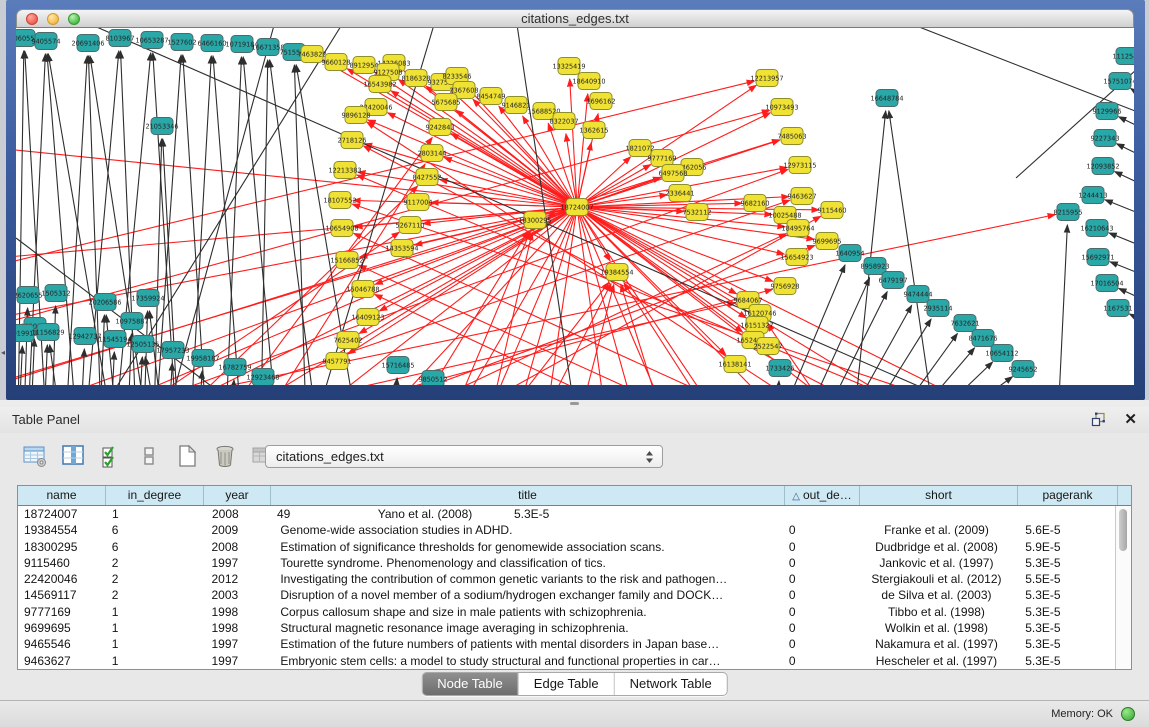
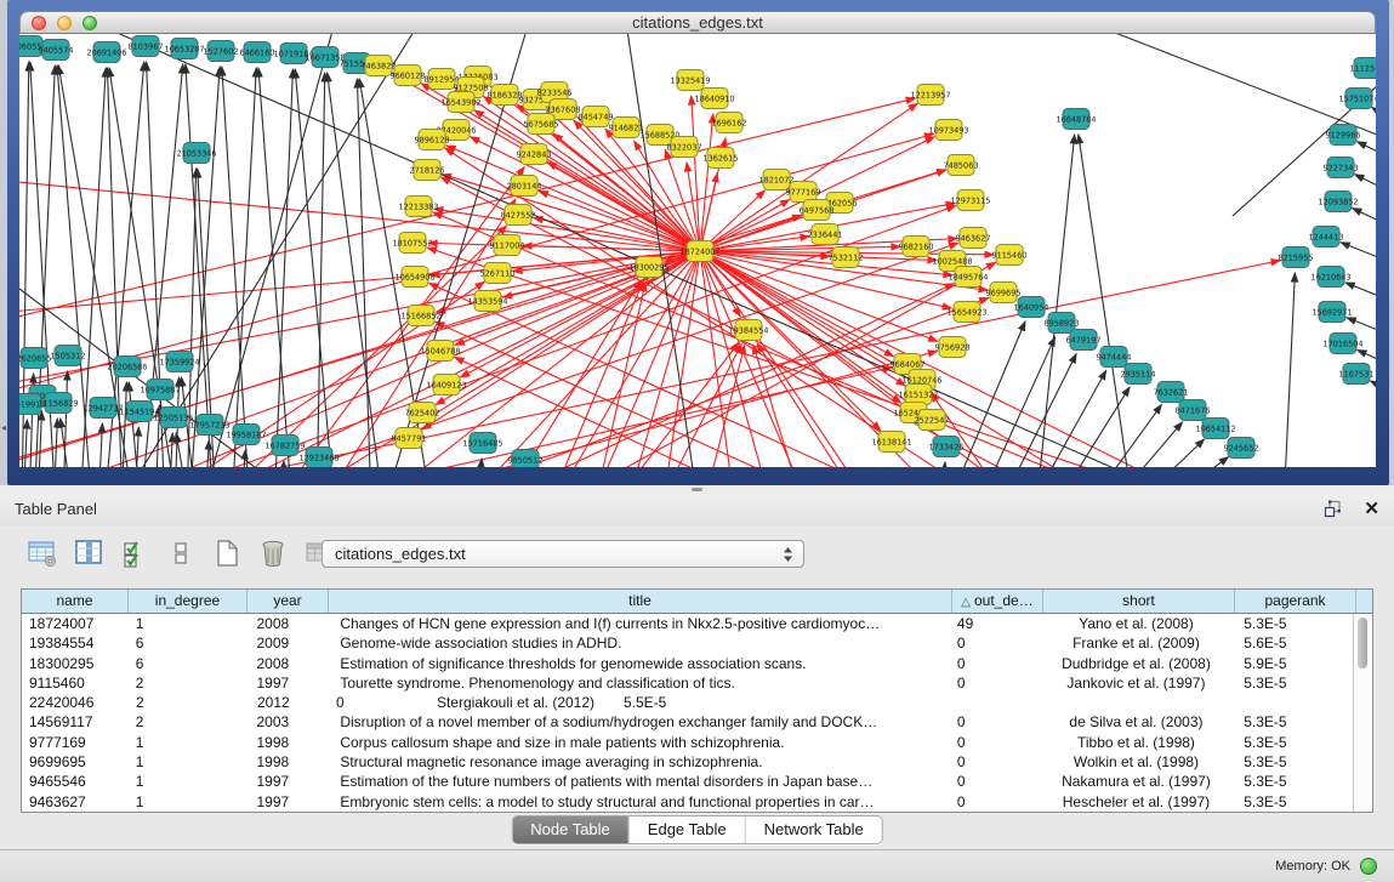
  ◂
  citations_edges.txt
  06055
  9405574
  20691406
  8103967
  10653287
  1527602
  6466160
  10719184
  16671358
  75155
  21053346
  16648784
  7463822
  9660128
  8912954
  9127508
  16543982
  8186328
  8233546
  2367608
  5675685
  8454749
  9146821
  15688520
  8322037
  13325419
  18640910
  1696162
  1362615
  420046
  9896128
  2718126
  12213383
  9242843
  2803144
  8427552
  9117004
  5267110
  14353594
  18107552
  10654908
  15166852
  15046788
  16409123
  7625402
  9457791
  18724007
  18300295
  19384554
  1821072
  9777169
  62056
  6497568
  2336441
  7532112
  12213957
  10973493
  7485063
  12973115
  9463627
  9115460
  9682160
  10025488
  18495764
  9699695
  15654923
  9756928
  9684067
  16120746
  16151327
  2522547
  16138141
  2620655
  1505312
  20206586
  17359924
  10975887
  19913
  11156829
  12942737
  11545194
  12505135
  17957233
  19958187
  16782759
  12923468
  15716485
  9850512
  1733426
  1640954
  8958923
  6479197
  9474444
  2935114
  7632621
  8471676
  10654112
  9245652
  8215955
  11125
  1575107
  9129966
  9227343
  12093852
  1244413
  16210643
  15692971
  17016504
  1167531
  Table Panel
  ✕
  citations_edges.txt
  name
  in_degree
  year
  title
  △ out_de…
  short
  pagerank
  18724007
  1
  2008
+ Changes of HCN gene expression and I(f) currents in Nkx2.5-positive cardiomyoc…
  49
  Yano et al. (2008)
  5.3E-5
  19384554
  6
  2009
  Genome-wide association studies in ADHD.
  0
  Franke et al. (2009)
  5.6E-5
  18300295
  6
  2008
  Estimation of significance thresholds for genomewide association scans.
  0
  Dudbridge et al. (2008)
  5.9E-5
  9115460
  2
  1997
  Tourette syndrome. Phenomenology and classification of tics.
  0
  Jankovic et al. (1997)
  5.3E-5
  22420046
  2
  2012
- Investigating the contribution of common genetic variants to the risk and pathogen…
  0
  Stergiakouli et al. (2012)
  5.5E-5
  14569117
  2
  2003
  Disruption of a novel member of a sodium/hydrogen exchanger family and DOCK…
  0
  de Silva et al. (2003)
  5.3E-5
  9777169
  1
  1998
  Corpus callosum shape and size in male patients with schizophrenia.
  0
  Tibbo et al. (1998)
  5.3E-5
  9699695
  1
  1998
  Structural magnetic resonance image averaging in schizophrenia.
  0
  Wolkin et al. (1998)
  5.3E-5
  9465546
  1
  1997
  Estimation of the future numbers of patients with mental disorders in Japan base…
  0
  Nakamura et al. (1997)
  5.3E-5
  9463627
  1
  1997
  Embryonic stem cells: a model to study structural and functional properties in car…
  0
  Hescheler et al. (1997)
  5.3E-5
  Node Table
  Edge Table
  Network Table
  Memory: OK
